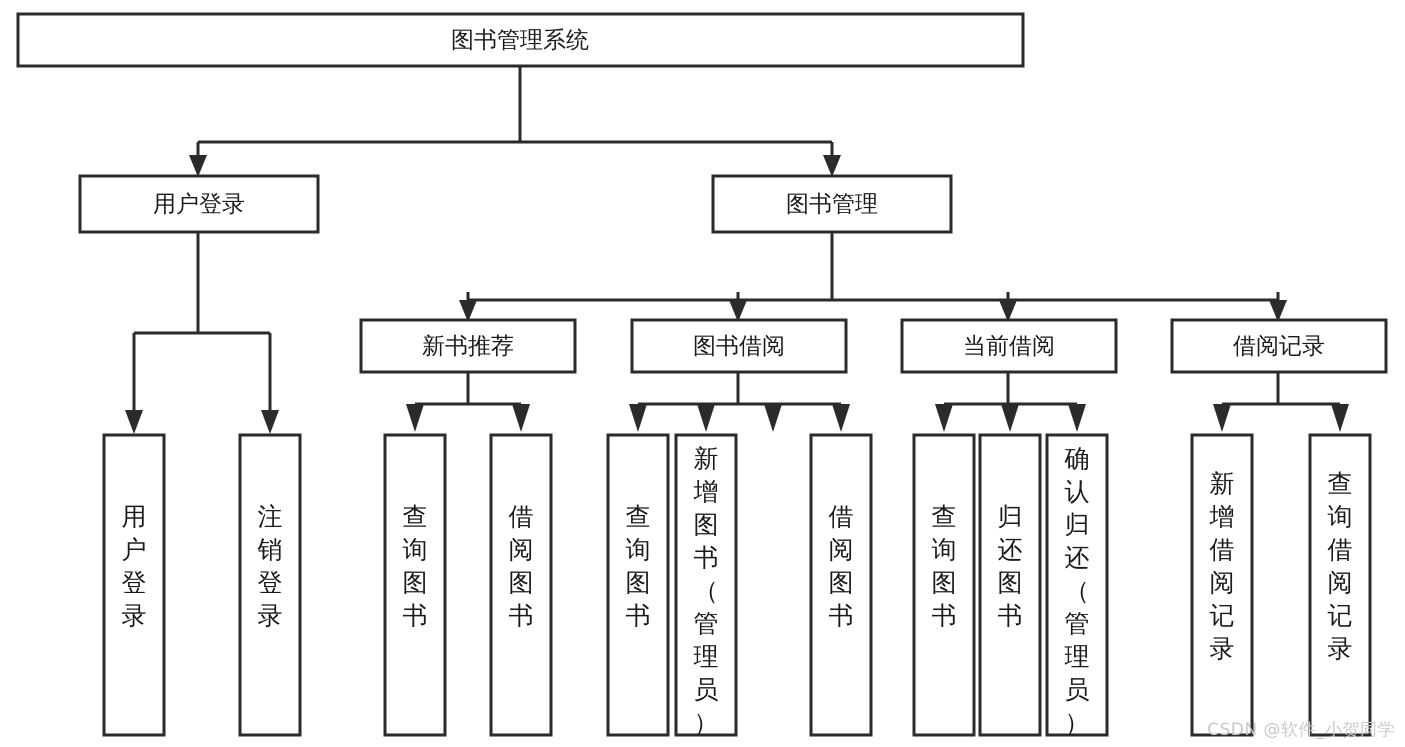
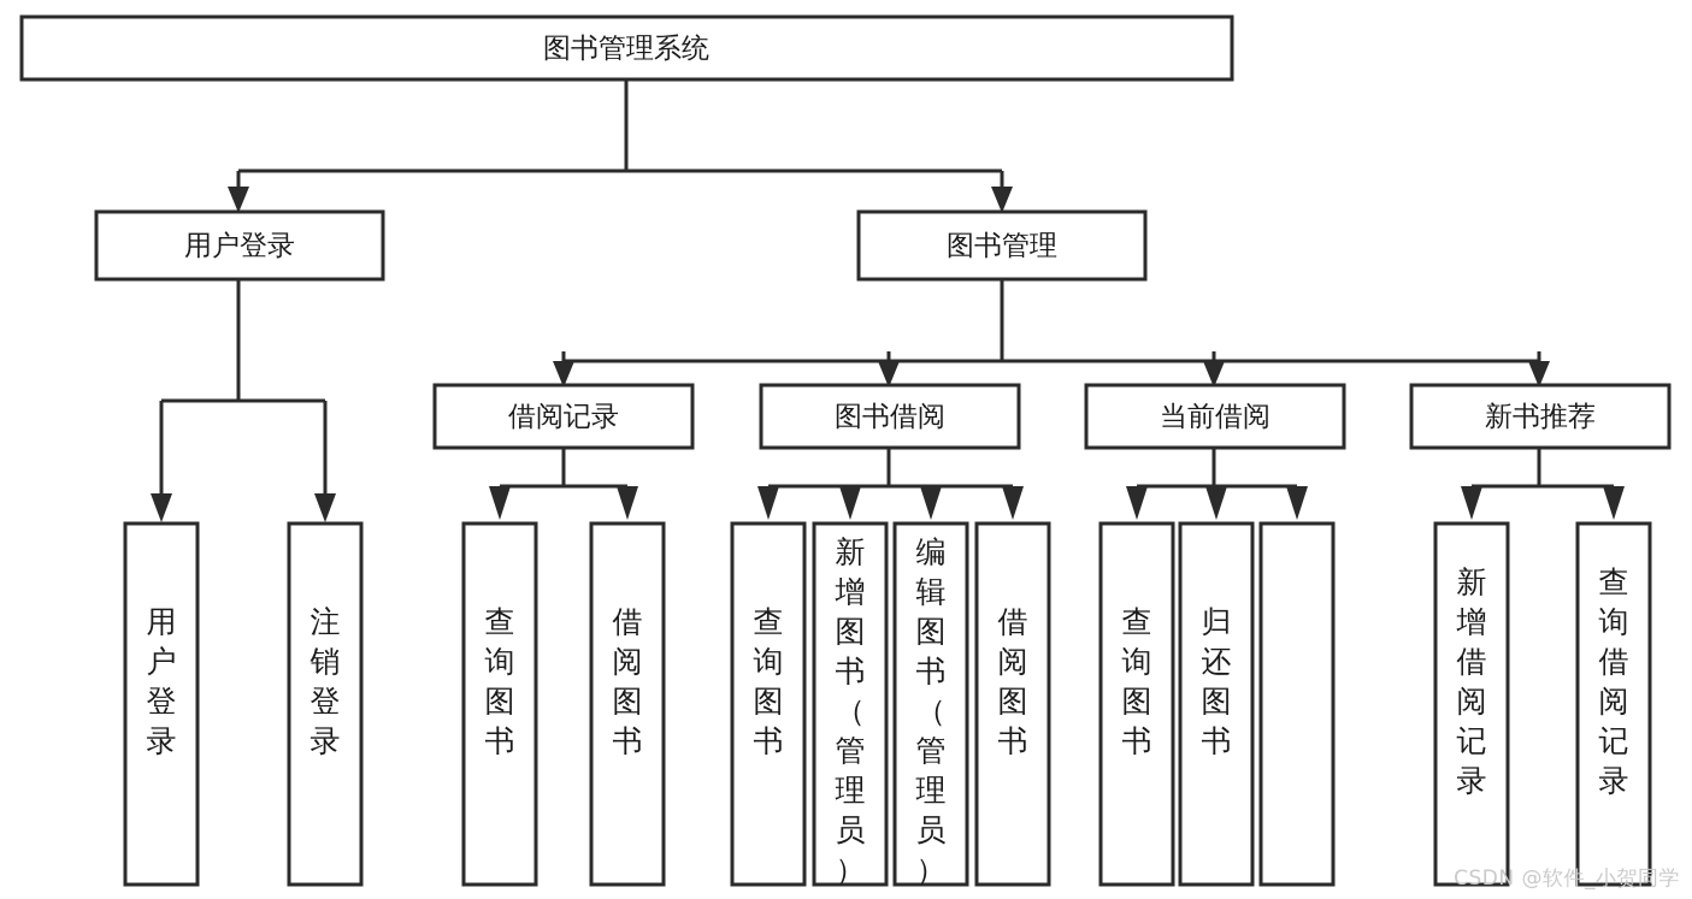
  图书管理系统
  用户登录
  图书管理
- 新书推荐
+ 借阅记录
  图书借阅
  当前借阅
- 借阅记录
+ 新书推荐
  用户登录
  注销登录
  查询图书
  借阅图书
  查询图书
  新增图书（管理员）
+ 编辑图书（管理员）
  借阅图书
  查询图书
  归还图书
- 确认归还（管理员）
  新增借阅记录
  查询借阅记录
  CSDN @软件_小贺同学
